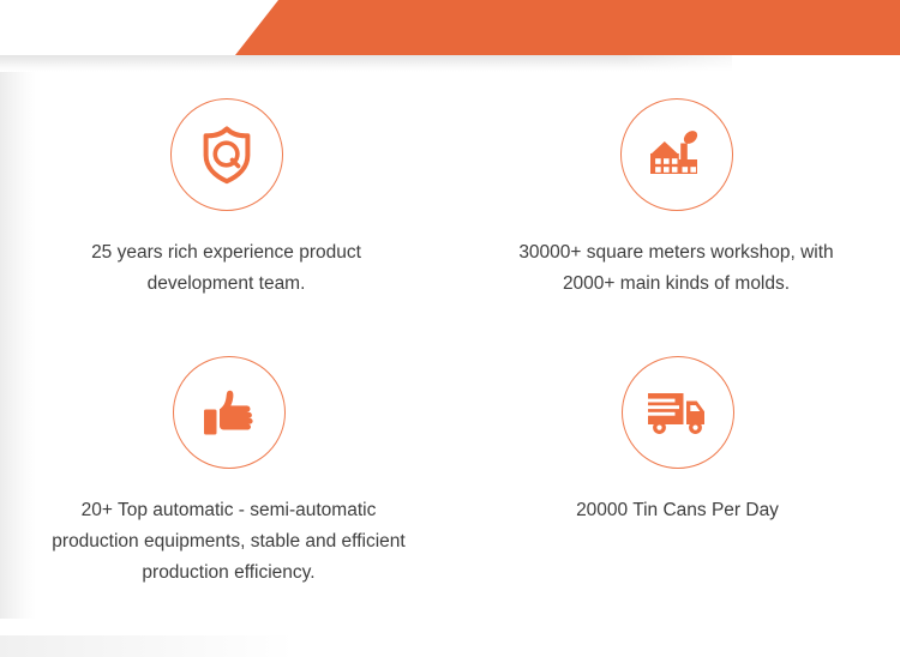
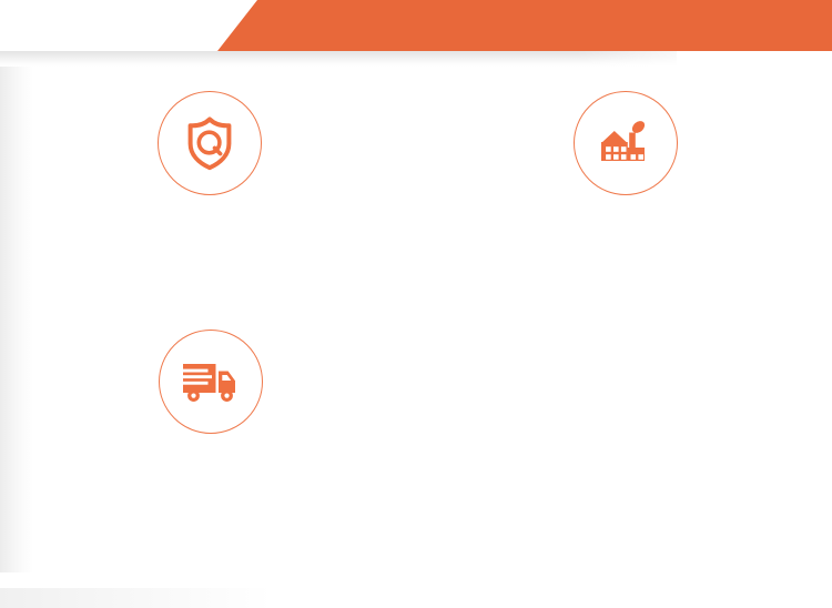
- 25 years rich experience product development team.
- 30000+ square meters workshop, with 2000+ main kinds of molds.
- 20+ Top automatic - semi-automatic production equipments, stable and efficient production efficiency.
- 20000 Tin Cans Per Day
